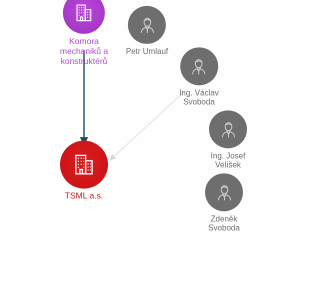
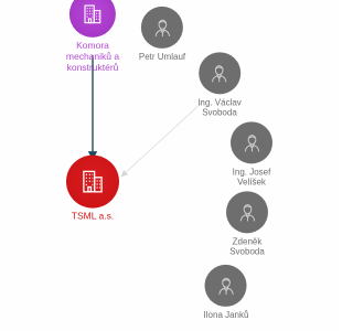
  Komora
  mechaniků a
  konstruktérů
  TSML a.s.
  Petr Umlauf
  Ing. Václav
  Svoboda
  Ing. Josef
  Velíšek
  Zdeněk
  Svoboda
+ Ilona Janků
